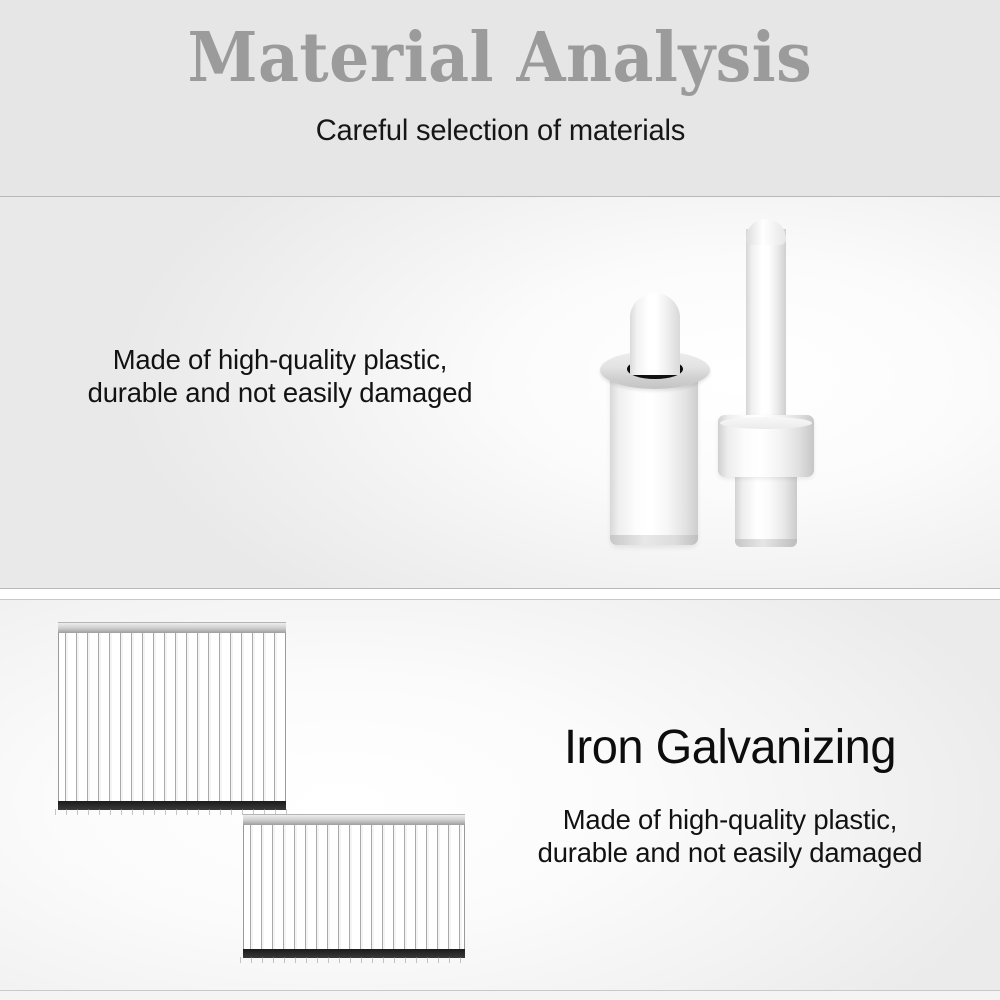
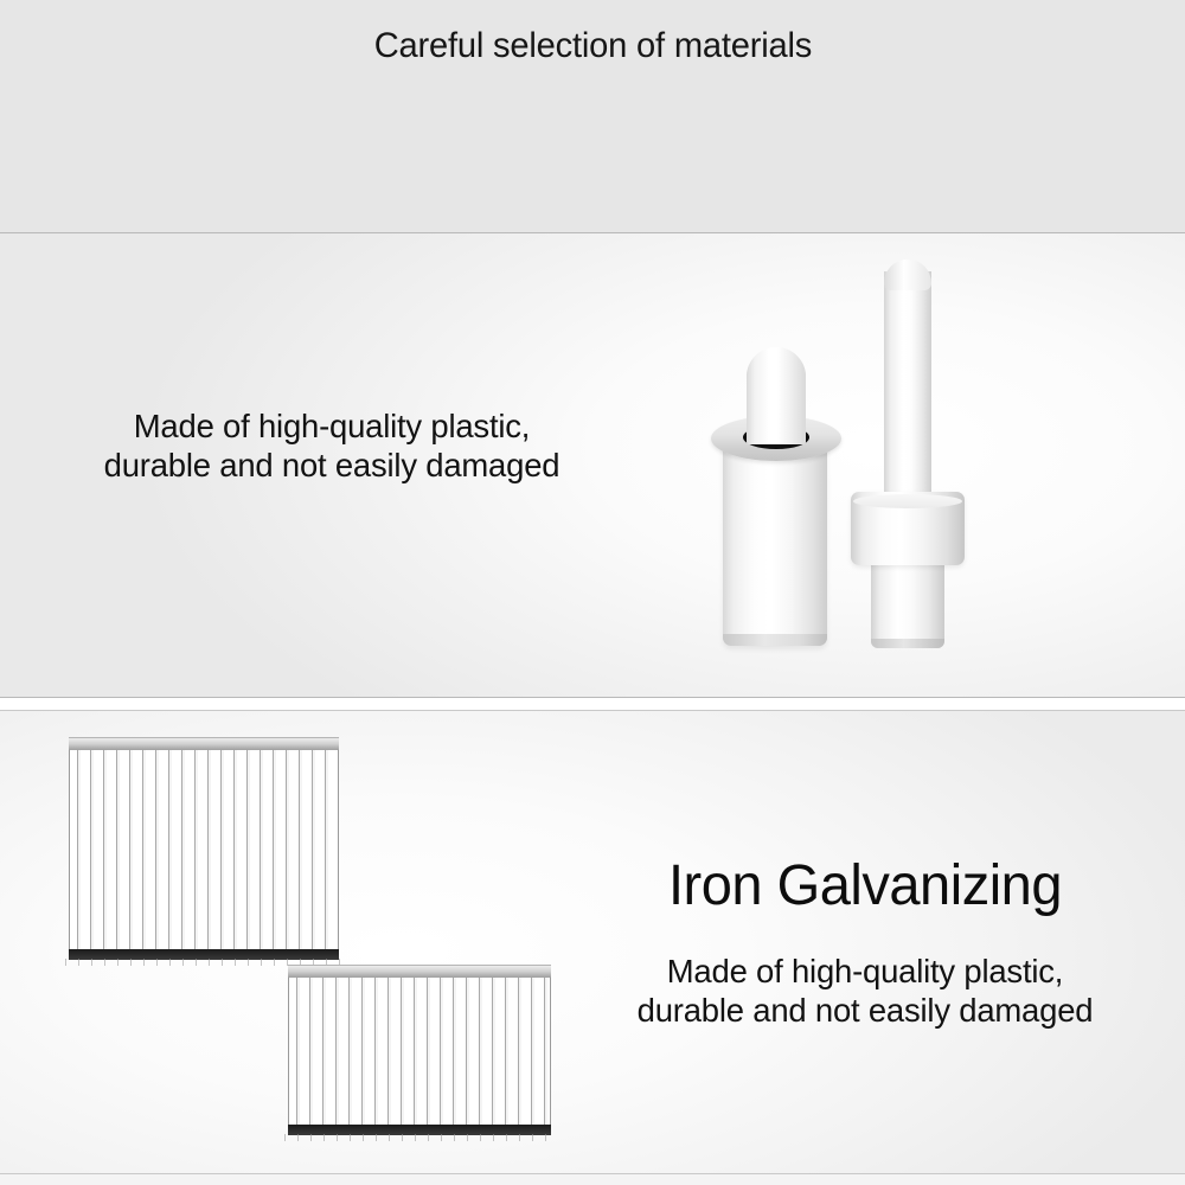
- Material Analysis
  Careful selection of materials
  Made of high-quality plastic,
  durable and not easily damaged
  Iron Galvanizing
  Made of high-quality plastic,
  durable and not easily damaged
